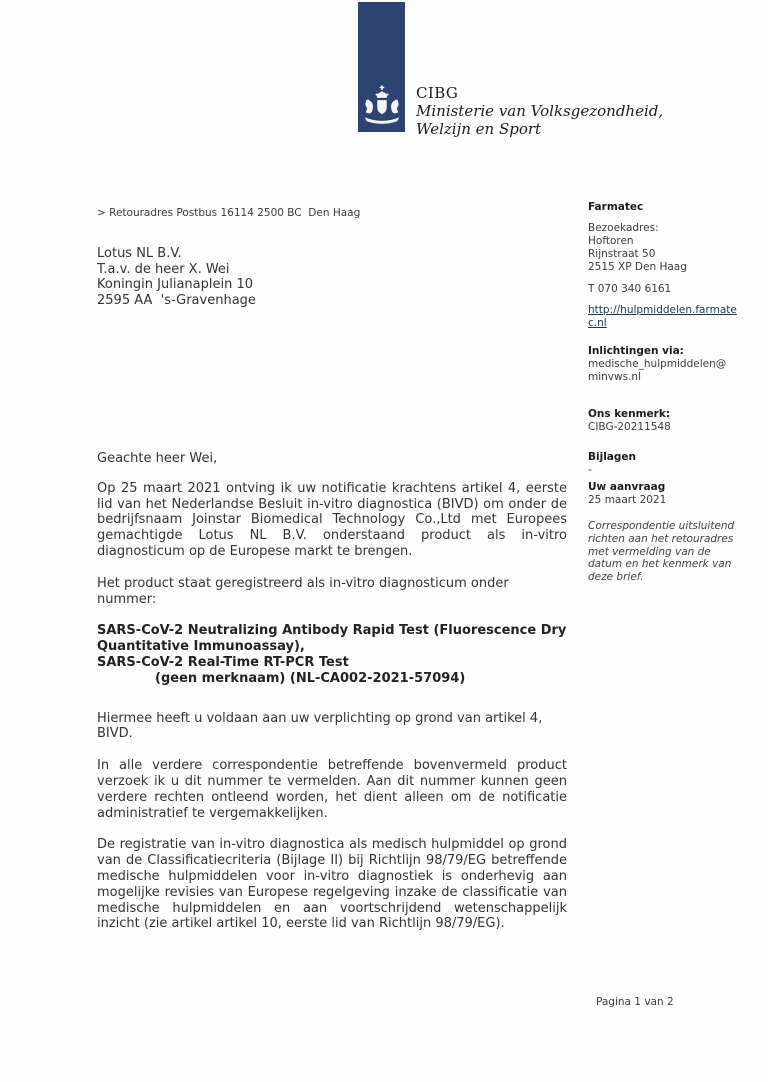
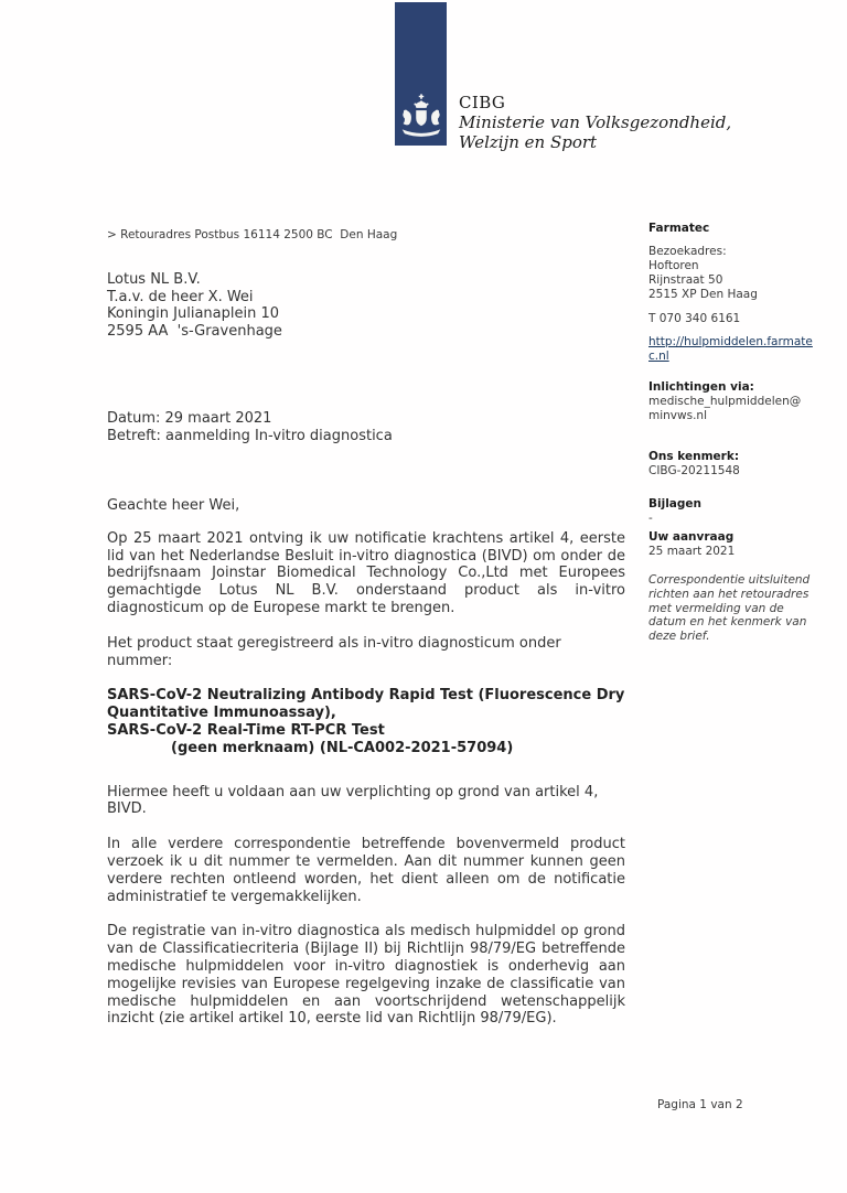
  CIBG
  Ministerie van Volksgezondheid,
  Welzijn en Sport
  > Retouradres Postbus 16114 2500 BC Den Haag
  Lotus NL B.V.
  T.a.v. de heer X. Wei
  Koningin Julianaplein 10
  2595 AA 's-Gravenhage
+ Datum: 29 maart 2021
+ Betreft: aanmelding In-vitro diagnostica
  Geachte heer Wei,
  Op 25 maart 2021 ontving ik uw notificatie krachtens artikel 4, eerste lid van het Nederlandse Besluit in-vitro diagnostica (BIVD) om onder de bedrijfsnaam Joinstar Biomedical Technology Co.,Ltd met Europees gemachtigde Lotus NL B.V. onderstaand product als in-vitro diagnosticum op de Europese markt te brengen.
  Het product staat geregistreerd als in-vitro diagnosticum onder nummer:
  SARS-CoV-2 Neutralizing Antibody Rapid Test (Fluorescence Dry Quantitative Immunoassay),
  SARS-CoV-2 Real-Time RT-PCR Test
  (geen merknaam) (NL-CA002-2021-57094)
  Hiermee heeft u voldaan aan uw verplichting op grond van artikel 4, BIVD.
  In alle verdere correspondentie betreffende bovenvermeld product verzoek ik u dit nummer te vermelden. Aan dit nummer kunnen geen verdere rechten ontleend worden, het dient alleen om de notificatie administratief te vergemakkelijken.
  De registratie van in-vitro diagnostica als medisch hulpmiddel op grond van de Classificatiecriteria (Bijlage II) bij Richtlijn 98/79/EG betreffende medische hulpmiddelen voor in-vitro diagnostiek is onderhevig aan mogelijke revisies van Europese regelgeving inzake de classificatie van medische hulpmiddelen en aan voortschrijdend wetenschappelijk inzicht (zie artikel artikel 10, eerste lid van Richtlijn 98/79/EG).
  Farmatec
  Bezoekadres:
  Hoftoren
  Rijnstraat 50
  2515 XP Den Haag
  T 070 340 6161
  http://hulpmiddelen.farmatec.nl
  Inlichtingen via:
  medische_hulpmiddelen@
  minvws.nl
  Ons kenmerk:
  CIBG-20211548
  Bijlagen
  -
  Uw aanvraag
  25 maart 2021
  Correspondentie uitsluitend richten aan het retouradres met vermelding van de datum en het kenmerk van deze brief.
  Pagina 1 van 2
